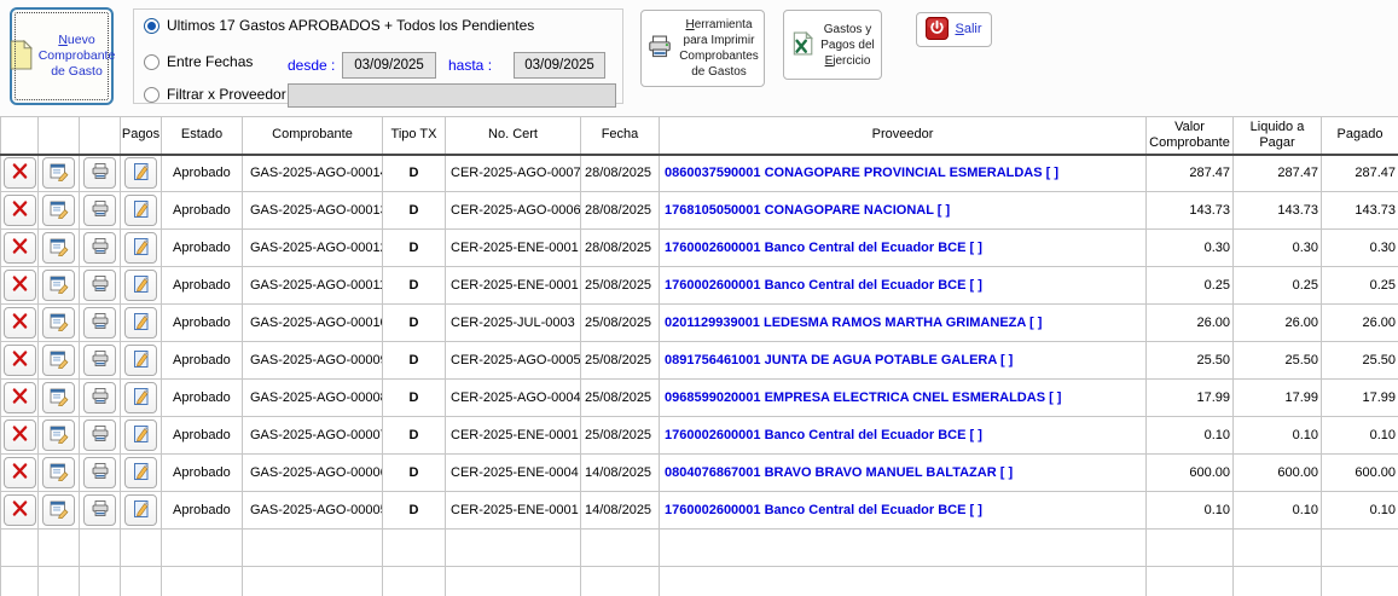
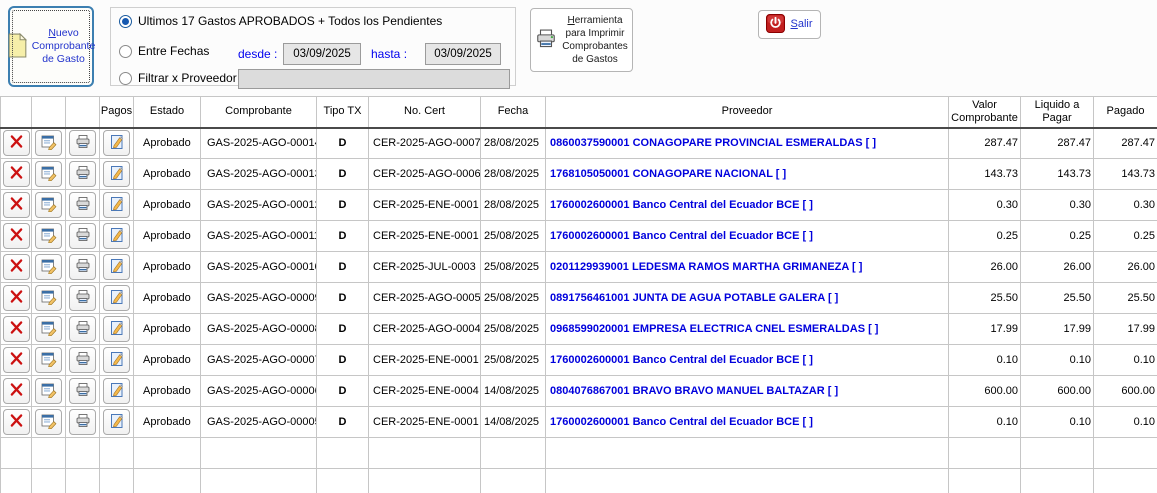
  Nuevo
  Comprobante
  de Gasto
  Ultimos 17 Gastos APROBADOS + Todos los Pendientes
  Entre Fechas
  desde :
  03/09/2025
  hasta :
  03/09/2025
  Filtrar x Proveedor
  Herramienta
  para Imprimir
  Comprobantes
  de Gastos
- Gastos y
- Pagos del
- Ejercicio
  Salir
  			Pagos	Estado	Comprobante	Tipo TX	No. Cert	Fecha	Proveedor	Valor Comprobante	Liquido a Pagar	Pagado
  				Aprobado	GAS-2025-AGO-0001	D	CER-2025-AGO-0007	28/08/2025	0860037590001 CONAGOPARE PROVINCIAL ESMERALDAS [ ]	287.47	287.47	287.47
  				Aprobado	GAS-2025-AGO-0001	D	CER-2025-AGO-0006	28/08/2025	1768105050001 CONAGOPARE NACIONAL [ ]	143.73	143.73	143.73
  				Aprobado	GAS-2025-AGO-0001	D	CER-2025-ENE-0001	28/08/2025	1760002600001 Banco Central del Ecuador BCE [ ]	0.30	0.30	0.30
  				Aprobado	GAS-2025-AGO-0001	D	CER-2025-ENE-0001	25/08/2025	1760002600001 Banco Central del Ecuador BCE [ ]	0.25	0.25	0.25
  				Aprobado	GAS-2025-AGO-0001	D	CER-2025-JUL-0003	25/08/2025	0201129939001 LEDESMA RAMOS MARTHA GRIMANEZA [ ]	26.00	26.00	26.00
  				Aprobado	GAS-2025-AGO-0000	D	CER-2025-AGO-0005	25/08/2025	0891756461001 JUNTA DE AGUA POTABLE GALERA [ ]	25.50	25.50	25.50
  				Aprobado	GAS-2025-AGO-0000	D	CER-2025-AGO-0004	25/08/2025	0968599020001 EMPRESA ELECTRICA CNEL ESMERALDAS [ ]	17.99	17.99	17.99
  				Aprobado	GAS-2025-AGO-0000	D	CER-2025-ENE-0001	25/08/2025	1760002600001 Banco Central del Ecuador BCE [ ]	0.10	0.10	0.10
  				Aprobado	GAS-2025-AGO-0000	D	CER-2025-ENE-0004	14/08/2025	0804076867001 BRAVO BRAVO MANUEL BALTAZAR [ ]	600.00	600.00	600.00
  				Aprobado	GAS-2025-AGO-0000	D	CER-2025-ENE-0001	14/08/2025	1760002600001 Banco Central del Ecuador BCE [ ]	0.10	0.10	0.10
